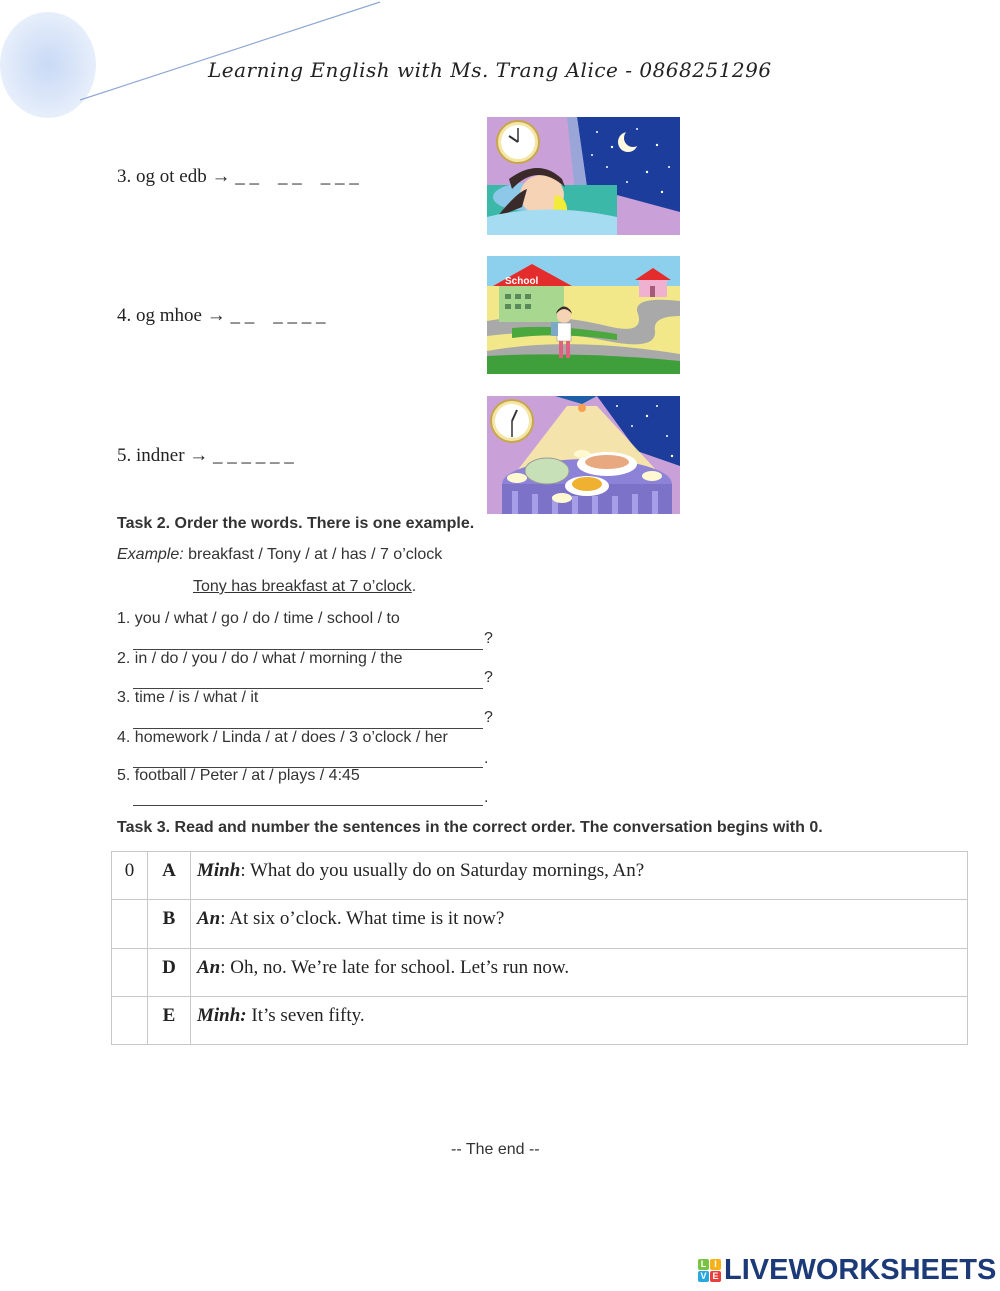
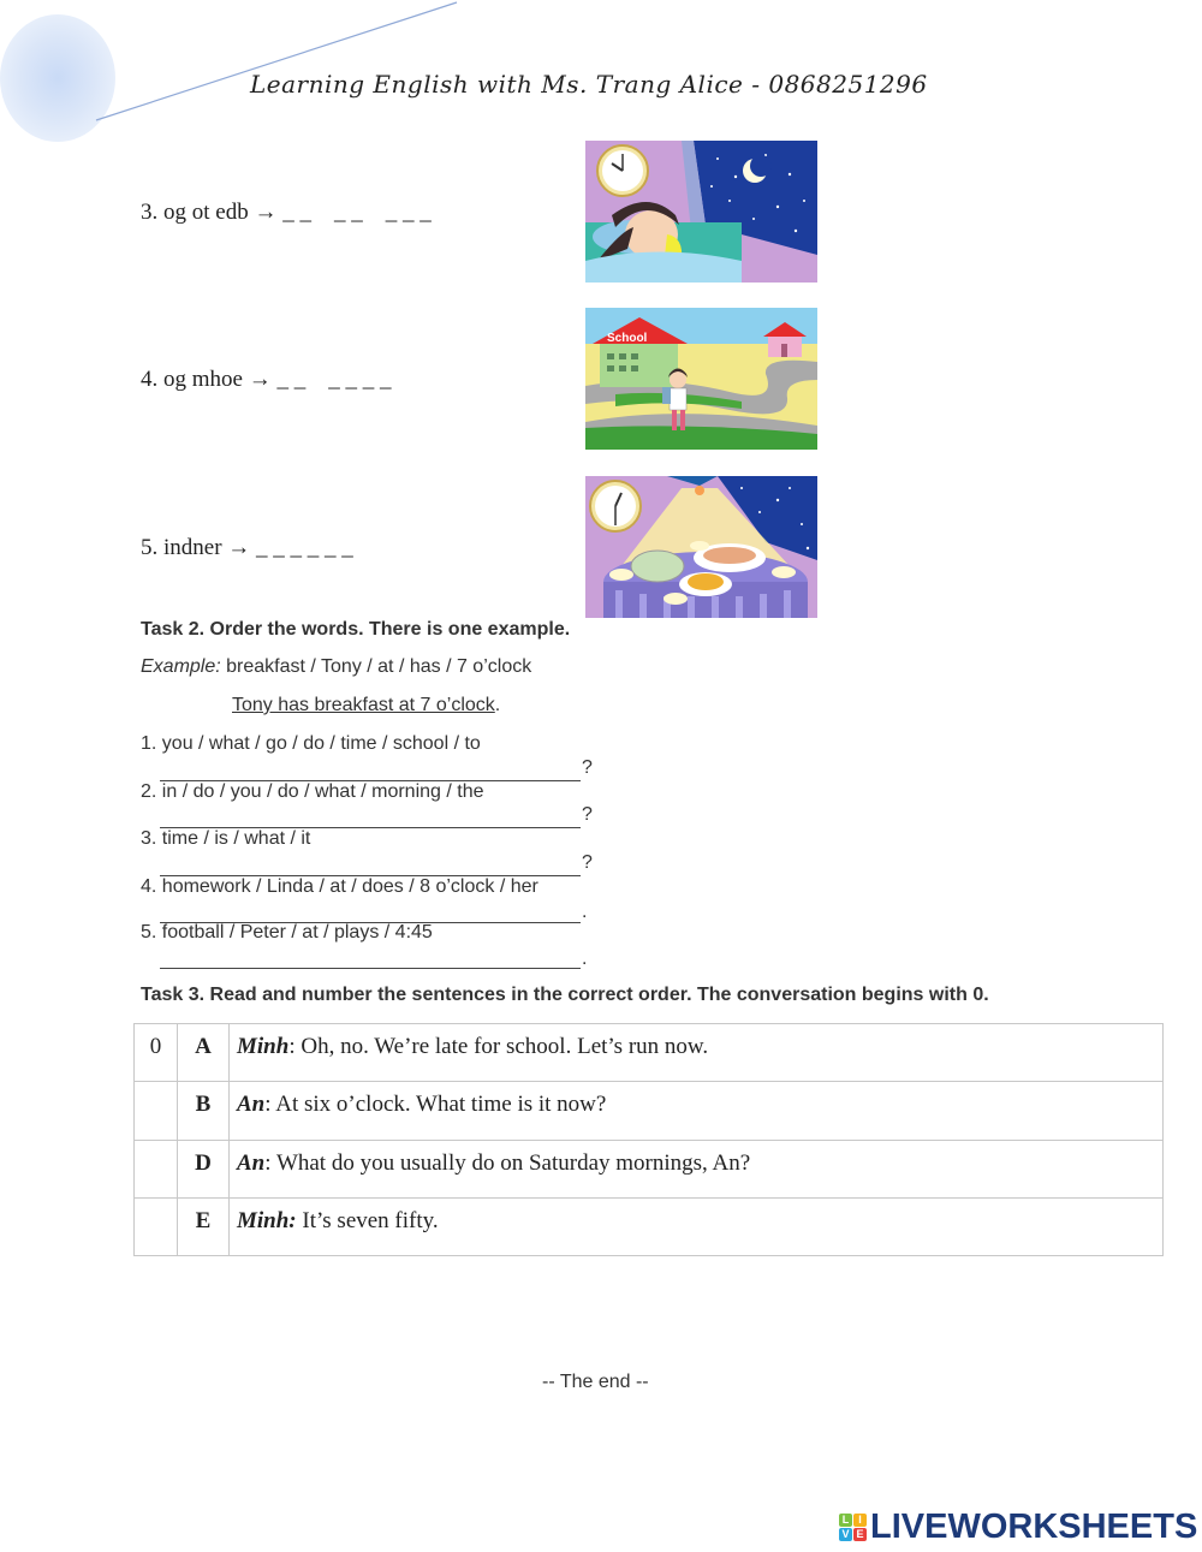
  Learning English with Ms. Trang Alice - 0868251296
  3. og ot edb → _ _ _ _ _ _ _
  4. og mhoe → _ _ _ _ _ _
  5. indner → _ _ _ _ _ _
  School
  Task 2. Order the words. There is one example.
  Example: breakfast / Tony / at / has / 7 o’clock
  Tony has breakfast at 7 o’clock.
  1. you / what / go / do / time / school / to
  ?
  2. in / do / you / do / what / morning / the
  ?
  3. time / is / what / it
  ?
- 4. homework / Linda / at / does / 3 o’clock / her
+ 4. homework / Linda / at / does / 8 o’clock / her
  .
  5. football / Peter / at / plays / 4:45
  .
  Task 3. Read and number the sentences in the correct order. The conversation begins with 0.
- 0	A	Minh: What do you usually do on Saturday mornings, An?
+ 0	A	Minh: Oh, no. We’re late for school. Let’s run now.
  	B	An: At six o’clock. What time is it now?
- 	D	An: Oh, no. We’re late for school. Let’s run now.
+ 	D	An: What do you usually do on Saturday mornings, An?
  	E	Minh: It’s seven fifty.
  -- The end --
  L
  I
  V
  E
  LIVEWORKSHEETS
